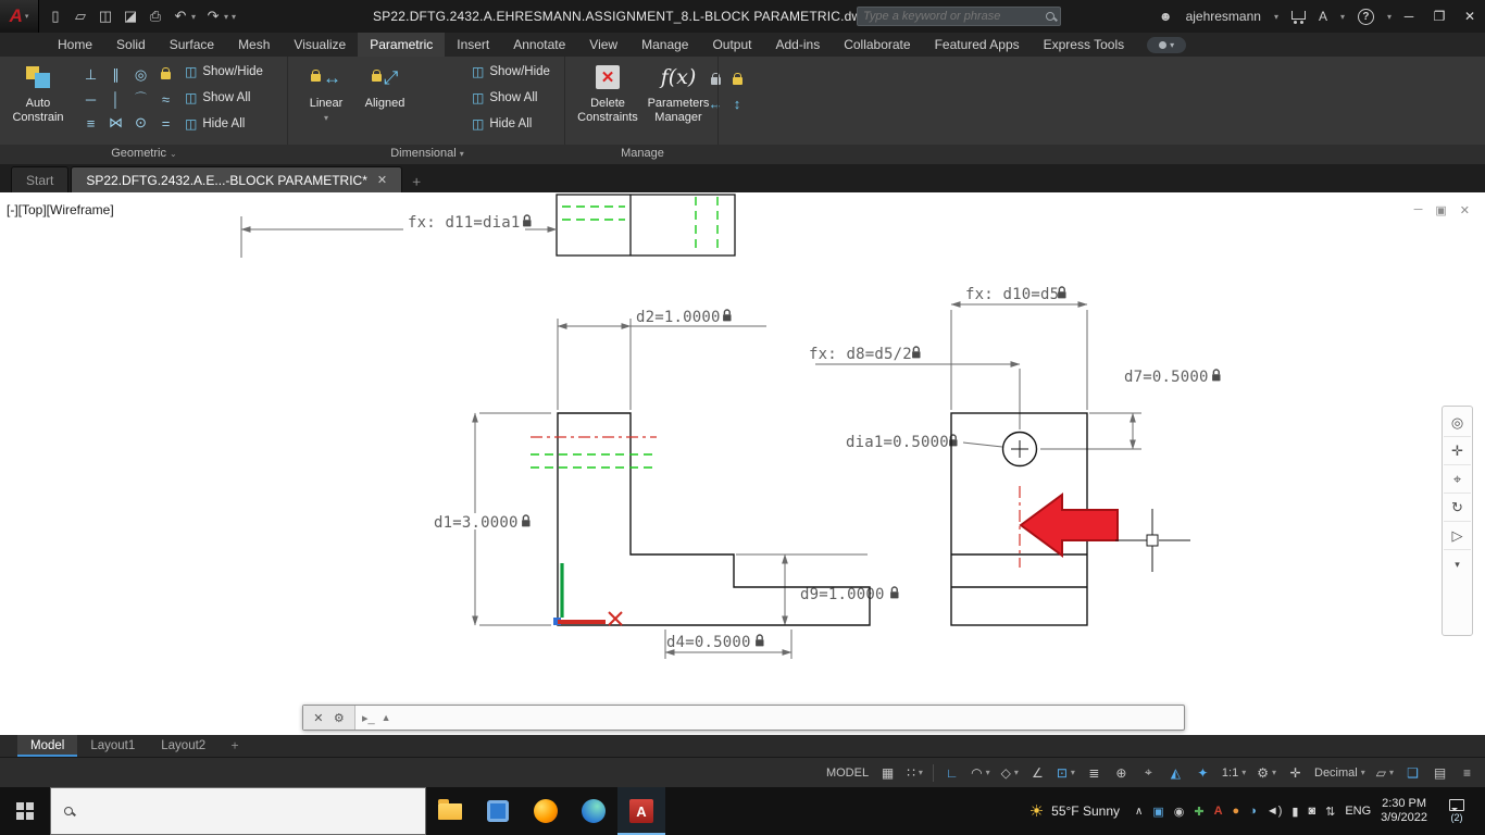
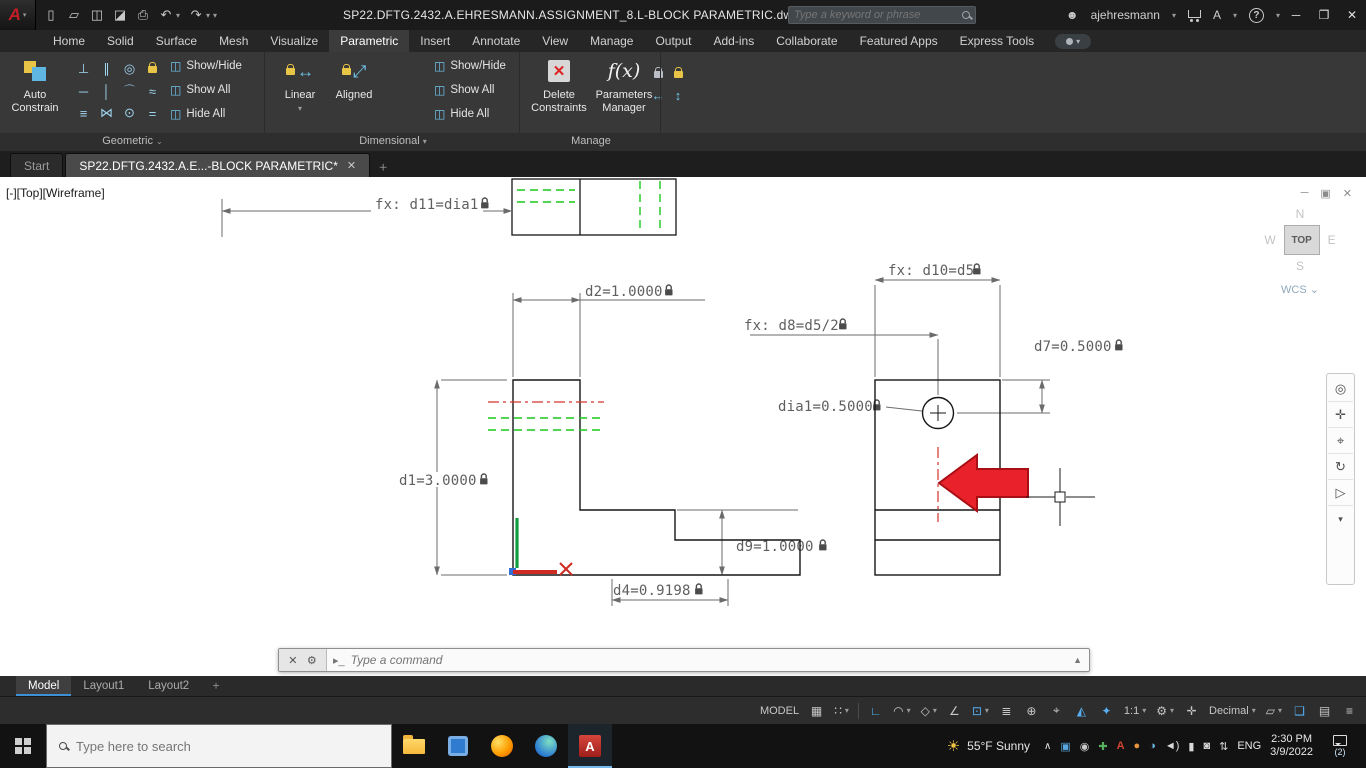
  A
  ▯
  ▱
  ◫
  ◪
  ⎙
  ↶
  ▾
  ↷
  ▾
  ▾
  SP22.DFTG.2432.A.EHRESMANN.ASSIGNMENT_8.L-BLOCK PARAMETRIC.d
  Type a keyword or phrase
  ☻
  ajehresmann
  ▾
  A
  ▾
  ?
  ▾
  ─
  ❐
  ✕
  Home
  Solid
  Surface
  Mesh
  Visualize
  Parametric
  Insert
  Annotate
  View
  Manage
  Output
  Add-ins
  Collaborate
  Featured Apps
  Express Tools
  ▾
  Auto
  Constrain
  Show/Hide
  Show All
  Hide All
  ↔
  Linear
  ▾
  ⤢
  Aligned
  ↔
  ↕
  Show/Hide
  Show All
  Hide All
  ✕
  Delete
  Constraints
  f(x)
  Parameters
  Manager
  Geometric ⌄
  Dimensional ▾
  Manage
  Start
  SP22.DFTG.2432.A.E...-BLOCK PARAMETRIC*
  ✕
  ＋
  fx: d11=dia1
  d2=1.0000
  d1=3.0000
  d9=1.0000
- d4=0.5000
+ d4=0.9198
  fx: d10=d5
  fx: d8=d5/2
  d7=0.5000
  dia1=0.5000
  [-][Top][Wireframe]
  ─
  ▣
  ✕
+ N
+ W
+ TOP
+ E
+ S
+ WCS ⌄
  ✕
  ⚙
  ▸_
+ Type a command
  ▲
  Model
  Layout1
  Layout2
  ＋
  MODEL
  1:1
  Decimal
+ Type here to search
  A
  ☀
  55°F Sunny
  ENG
  2:30 PM
  3/9/2022
  (2)
